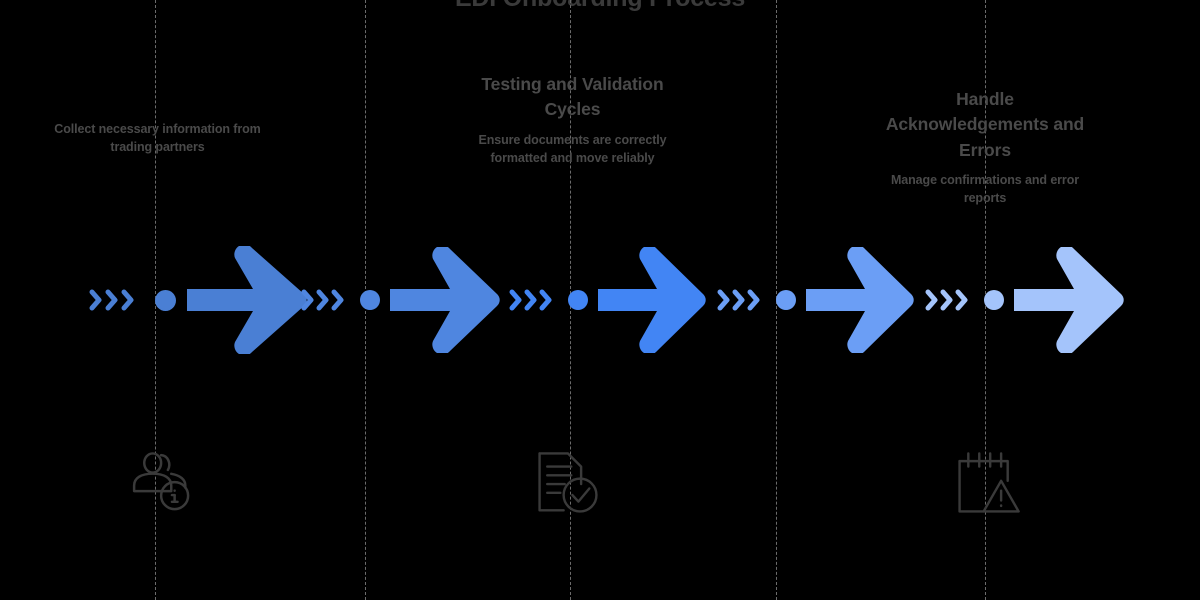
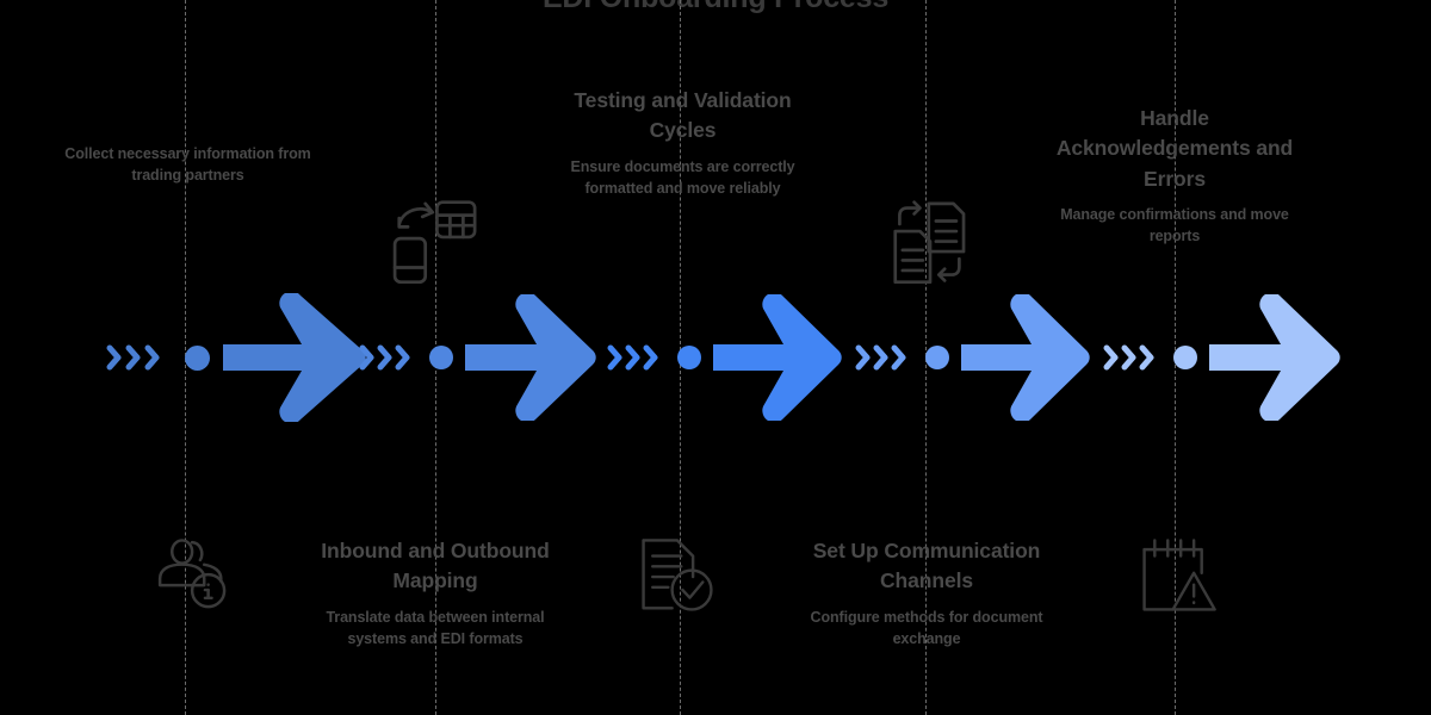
  Collect necessary information from trading partners
+ Inbound and Outbound Mapping
+ Translate data between internal systems and EDI formats
  Testing and Validation Cycles
  Ensure documents are correctly formatted and move reliably
+ Set Up Communication Channels
+ Configure methods for document exchange
  Handle Acknowledgements and Errors
- Manage confirmations and error reports
+ Manage confirmations and move reports
